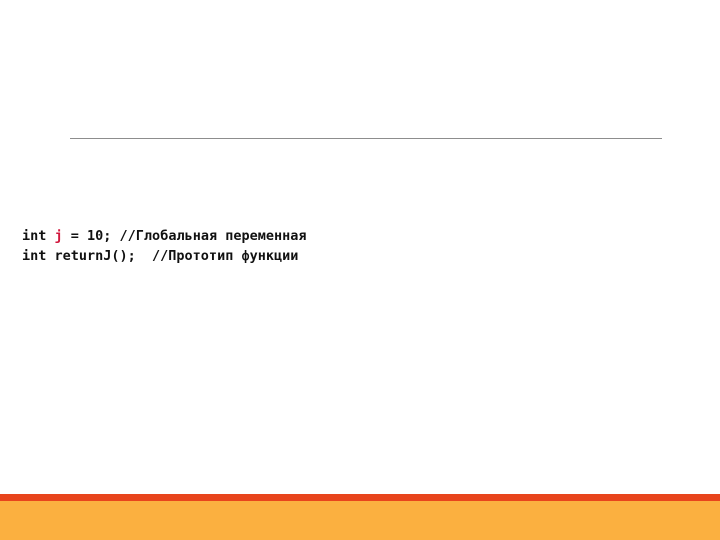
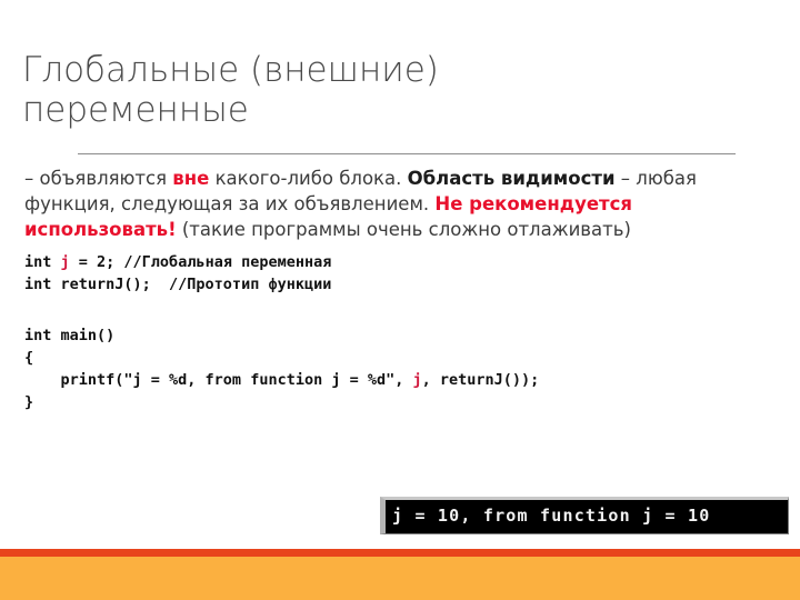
+ Глобальные (внешние)
+ переменные
+ – объявляются вне какого-либо блока. Область видимости – любая функция, следующая за их объявлением. Не рекомендуется использовать! (такие программы очень сложно отлаживать)
- int j = 10; //Глобальная переменная int returnJ(); //Прототип функции
+ int j = 2; //Глобальная переменная int returnJ(); //Прототип функции
+ int main() { printf("j = %d, from function j = %d", j, returnJ()); }
+ j = 10, from function j = 10
